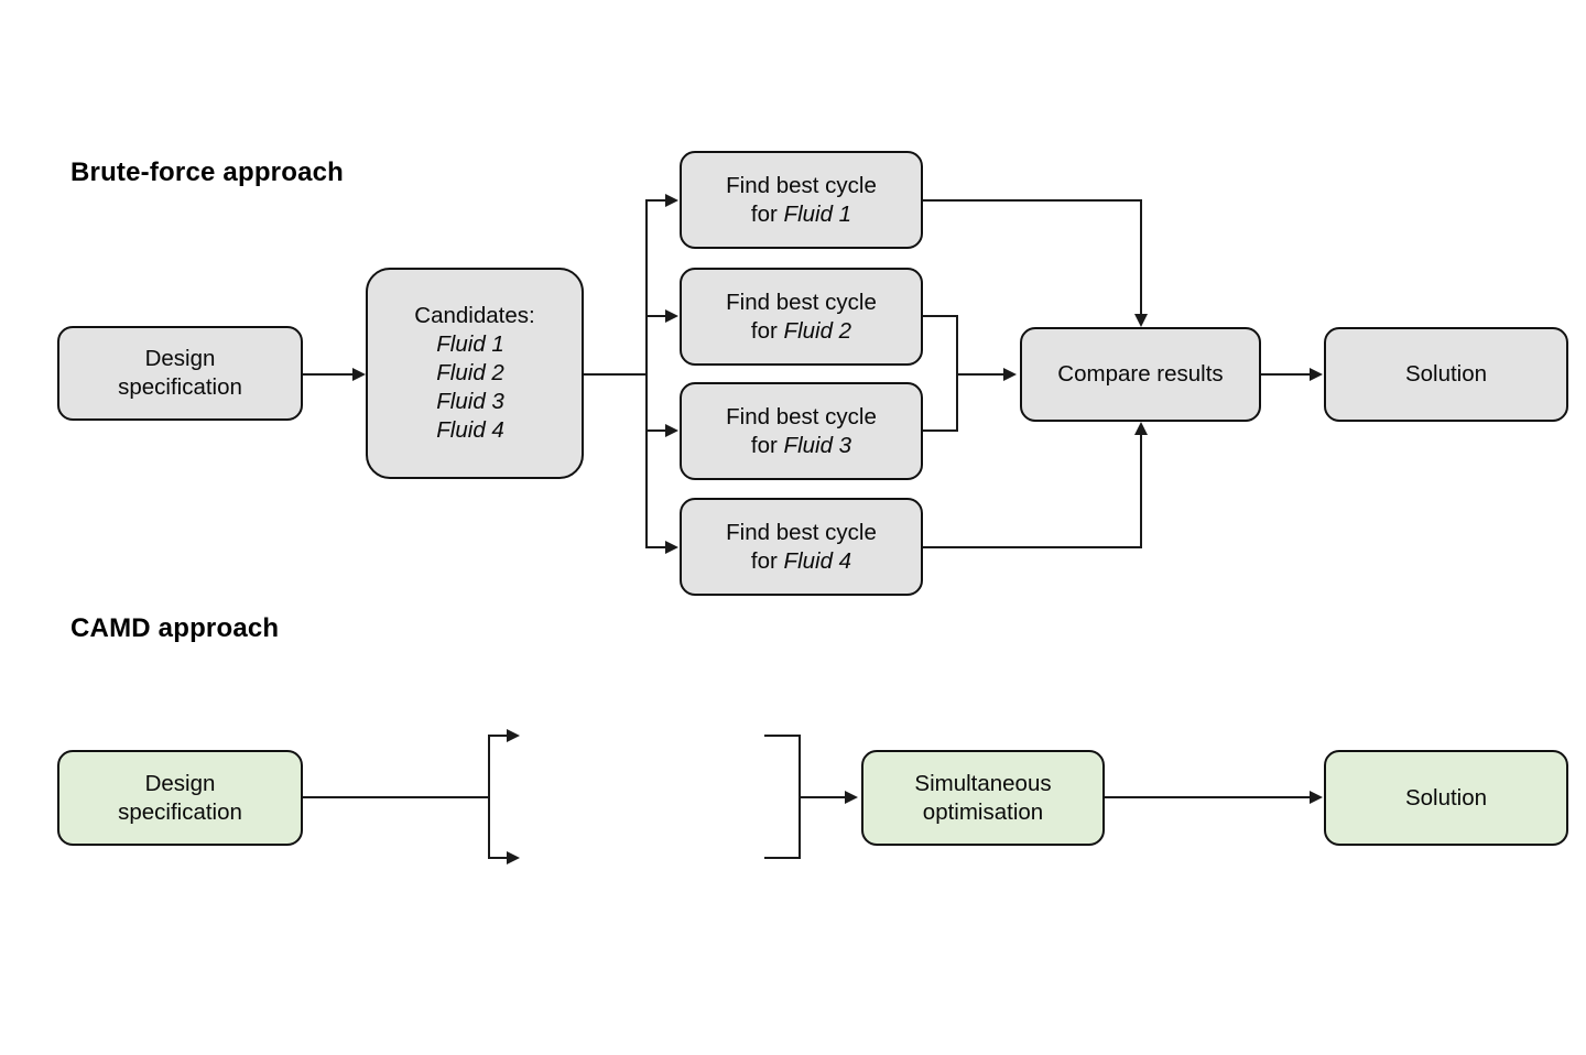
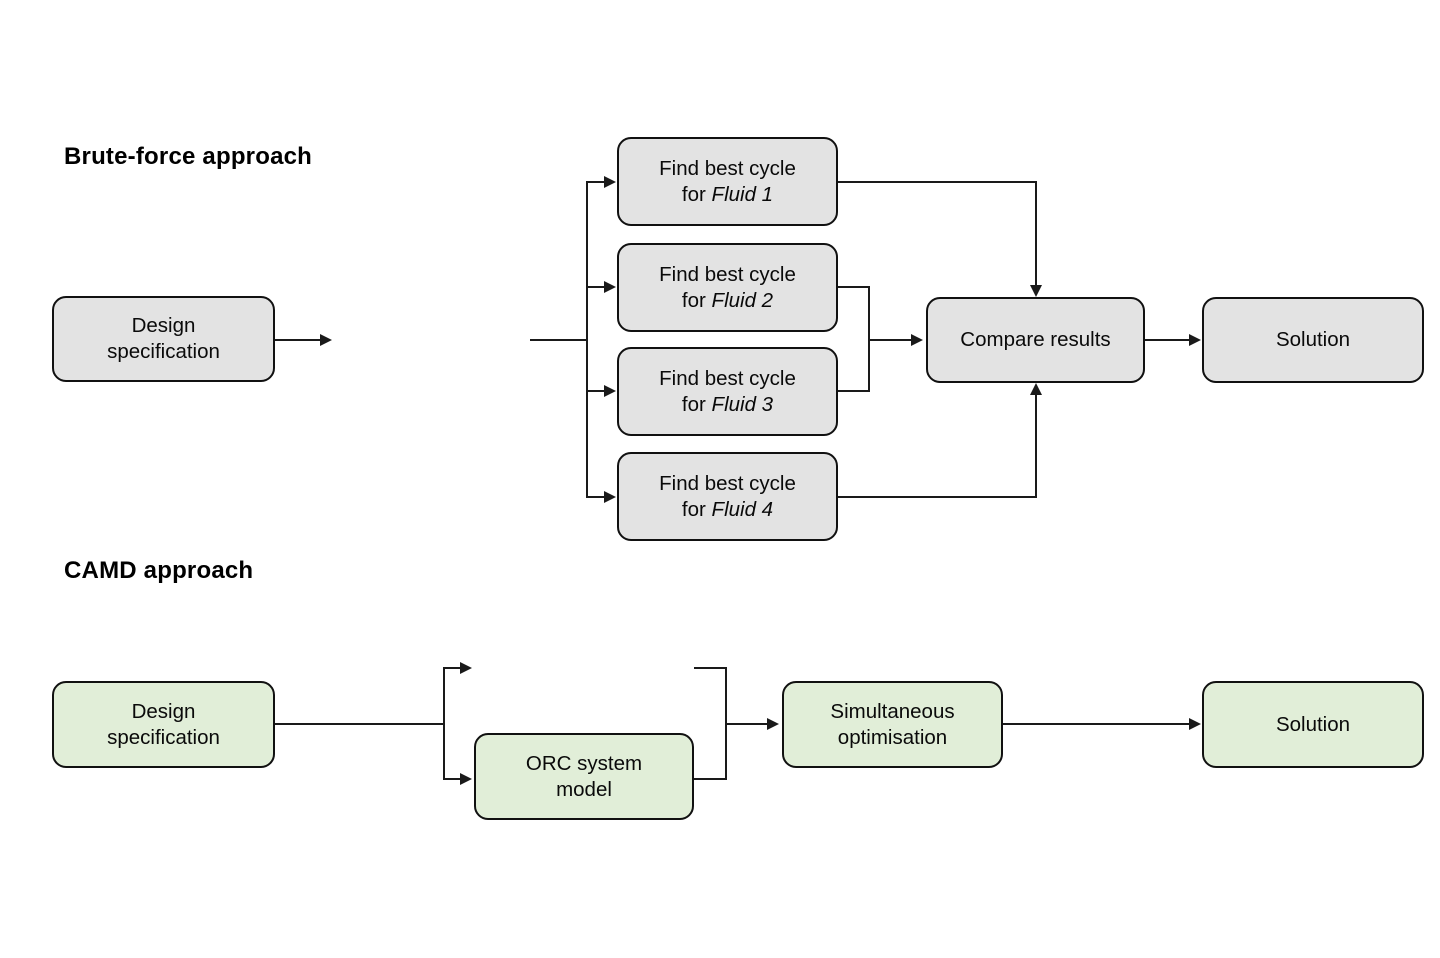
  Brute-force approach
  CAMD approach
  Design
  specification
- Candidates:
- Fluid 1
- Fluid 2
- Fluid 3
- Fluid 4
  Find best cycle
  for Fluid 1
  Find best cycle
  for Fluid 2
  Find best cycle
  for Fluid 3
  Find best cycle
  for Fluid 4
  Compare results
  Solution
  Design
  specification
+ ORC system
+ model
  Simultaneous
  optimisation
  Solution
